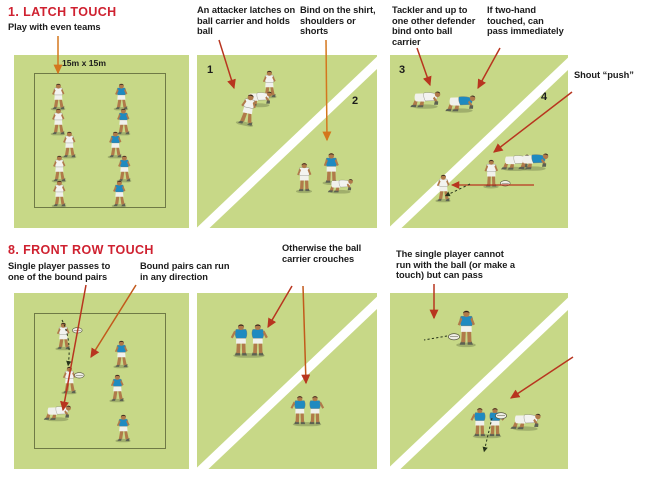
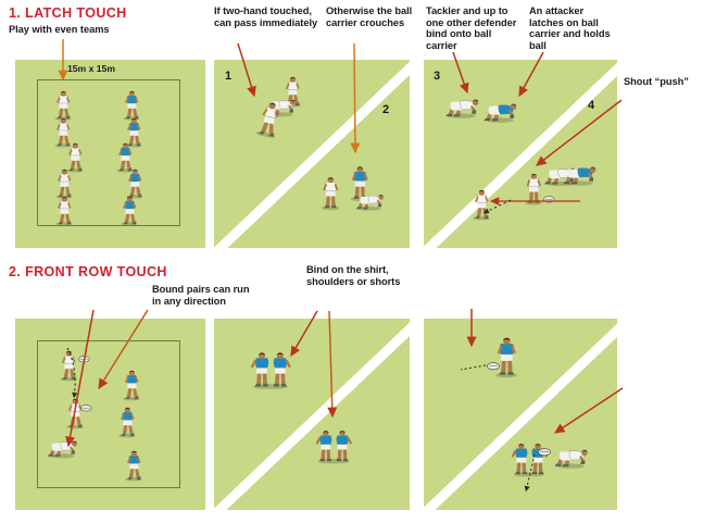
  1. LATCH TOUCH
  Play with even teams
- An attacker latches on ball carrier and holds ball
+ If two-hand touched, can pass immediately
- Bind on the shirt, shoulders or shorts
+ Otherwise the ball carrier crouches
  Tackler and up to one other defender bind onto ball carrier
- If two-hand touched, can pass immediately
+ An attacker latches on ball carrier and holds ball
  Shout “push”
- 8. FRONT ROW TOUCH
+ 2. FRONT ROW TOUCH
- Single player passes to one of the bound pairs
  Bound pairs can run in any direction
- Otherwise the ball carrier crouches
+ Bind on the shirt, shoulders or shorts
- The single player cannot run with the ball (or make a touch) but can pass
  15m x 15m
  1
  2
  3
  4
